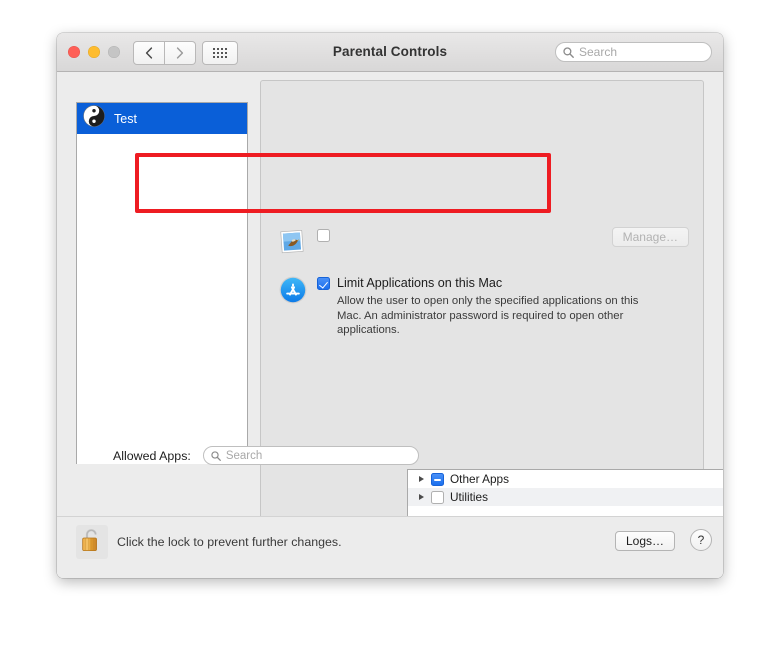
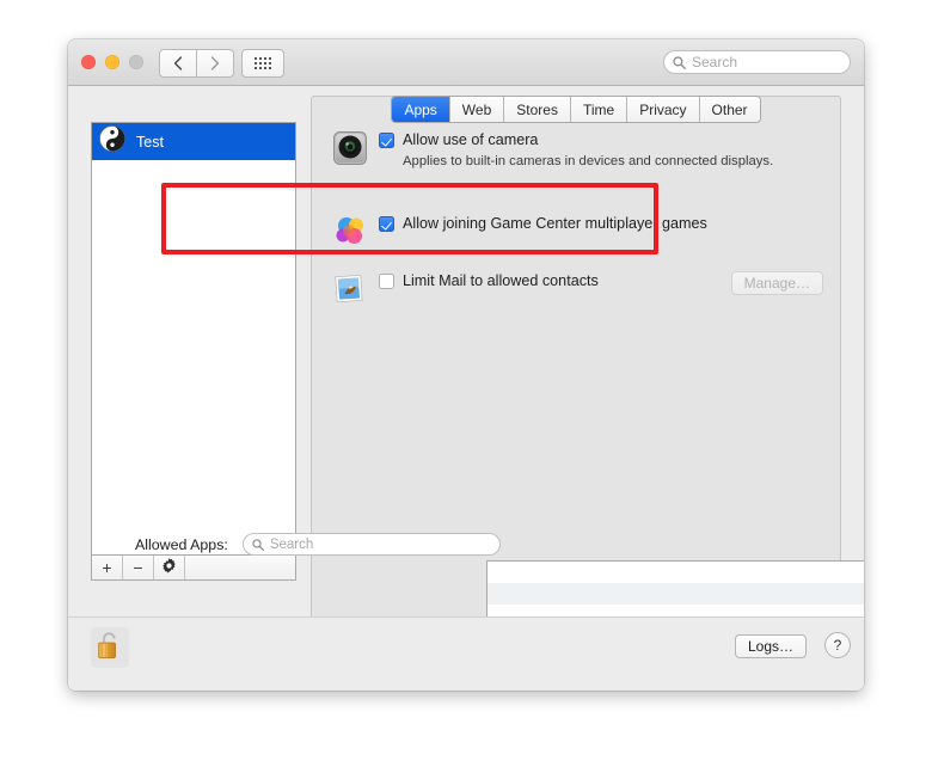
- Parental Controls
  Search
  Test
+ +
+ −
+ Allow use of camera
+ Applies to built-in cameras in devices and connected displays.
+ Allow joining Game Center multiplayer games
+ Limit Mail to allowed contacts
  Manage…
- Limit Applications on this Mac
- Allow the user to open only the specified applications on this Mac. An administrator password is required to open other applications.
  Allowed Apps:
  Search
- Other Apps
- Utilities
- Click the lock to prevent further changes.
  Logs…
  ?
+ Apps
+ Web
+ Stores
+ Time
+ Privacy
+ Other
